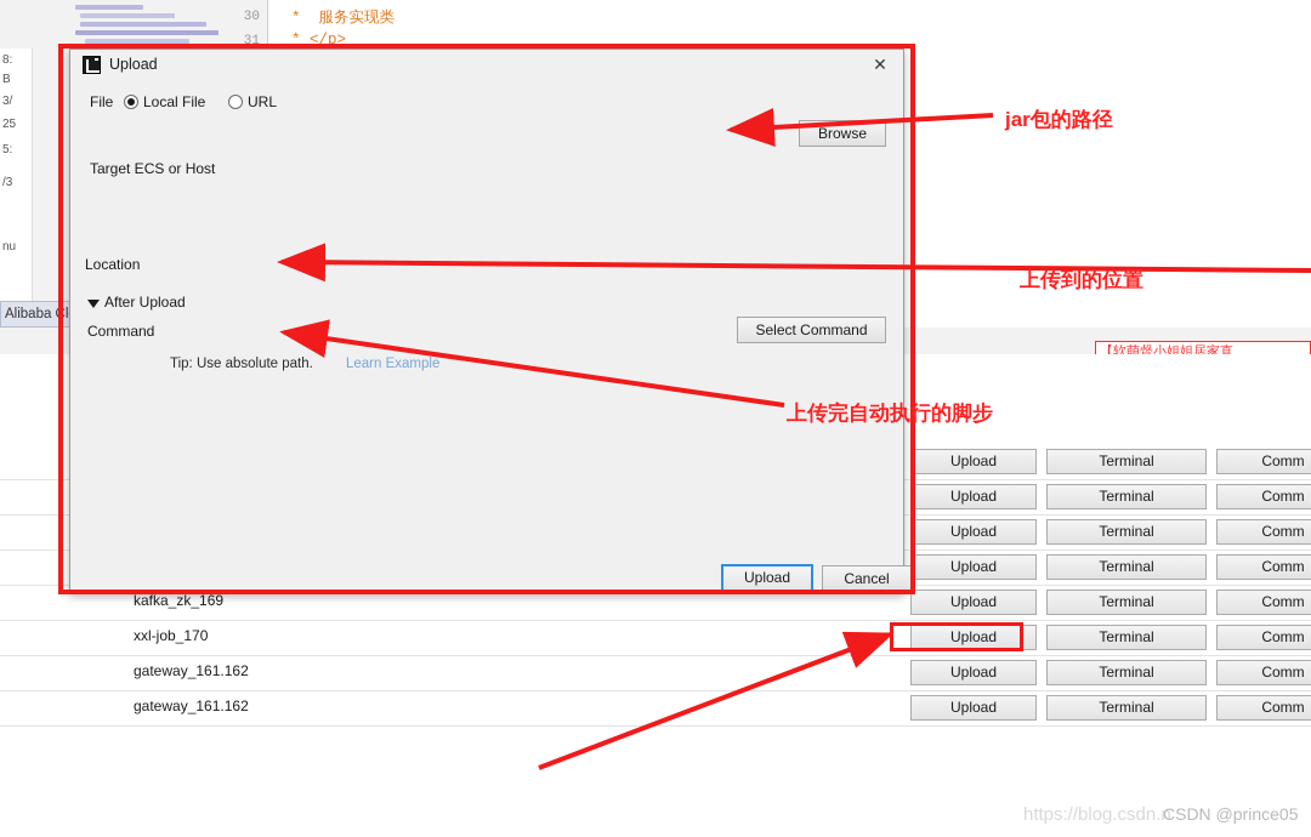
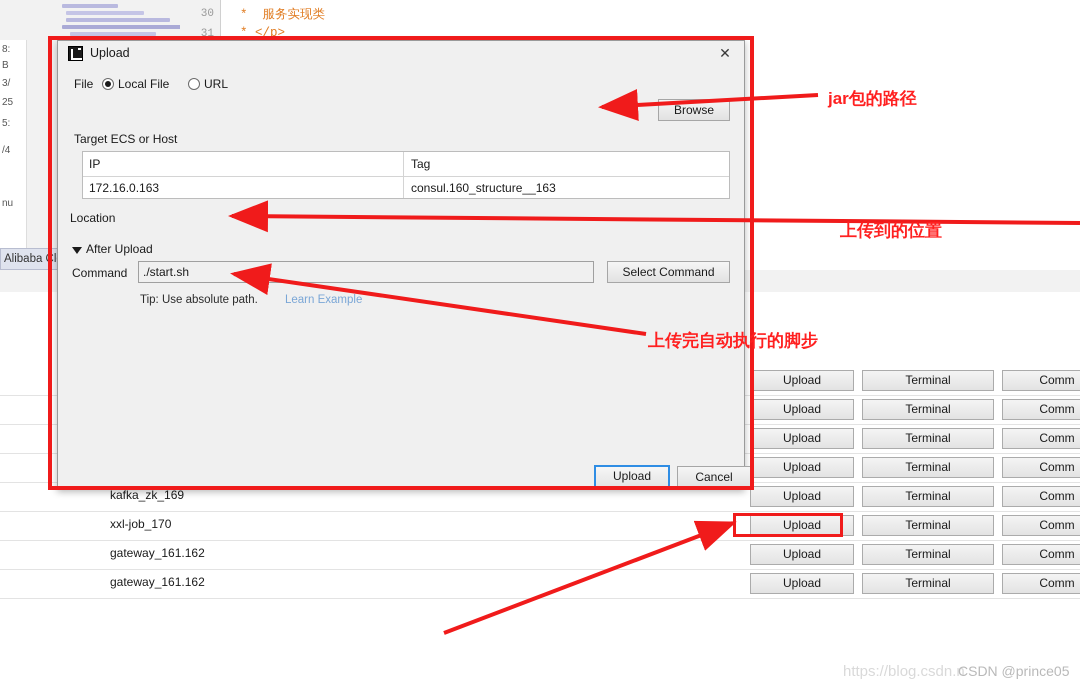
  8:
  B
  3/
  25
  5:
- /3
+ /4
  nu
  30
  31
  * 服务实现类
  * </p>
  Alibaba Cl
- 【软萌督小姐姐居家直
  Upload
  Terminal
  Comm
  Upload
  Terminal
  Comm
  Upload
  Terminal
  Comm
  Upload
  Terminal
  Comm
  kafka_zk_169
  Upload
  Terminal
  Comm
  xxl-job_170
  Upload
  Terminal
  Comm
  gateway_161.162
  Upload
  Terminal
  Comm
  gateway_161.162
  Upload
  Terminal
  Comm
  Upload
  ✕
  File
  Local File
  URL
  Browse
  Target ECS or Host
+ IP
+ Tag
+ 172.16.0.163
+ consul.160_structure__163
  Location
  After Upload
  Command
+ ./start.sh
  Select Command
  Tip: Use absolute path.
  Learn Example
  Upload
  Cancel
  jar包的路径
  上传到的位置
  上传完自动执行的脚步
  https://blog.csdn.n
  CSDN @prince05
